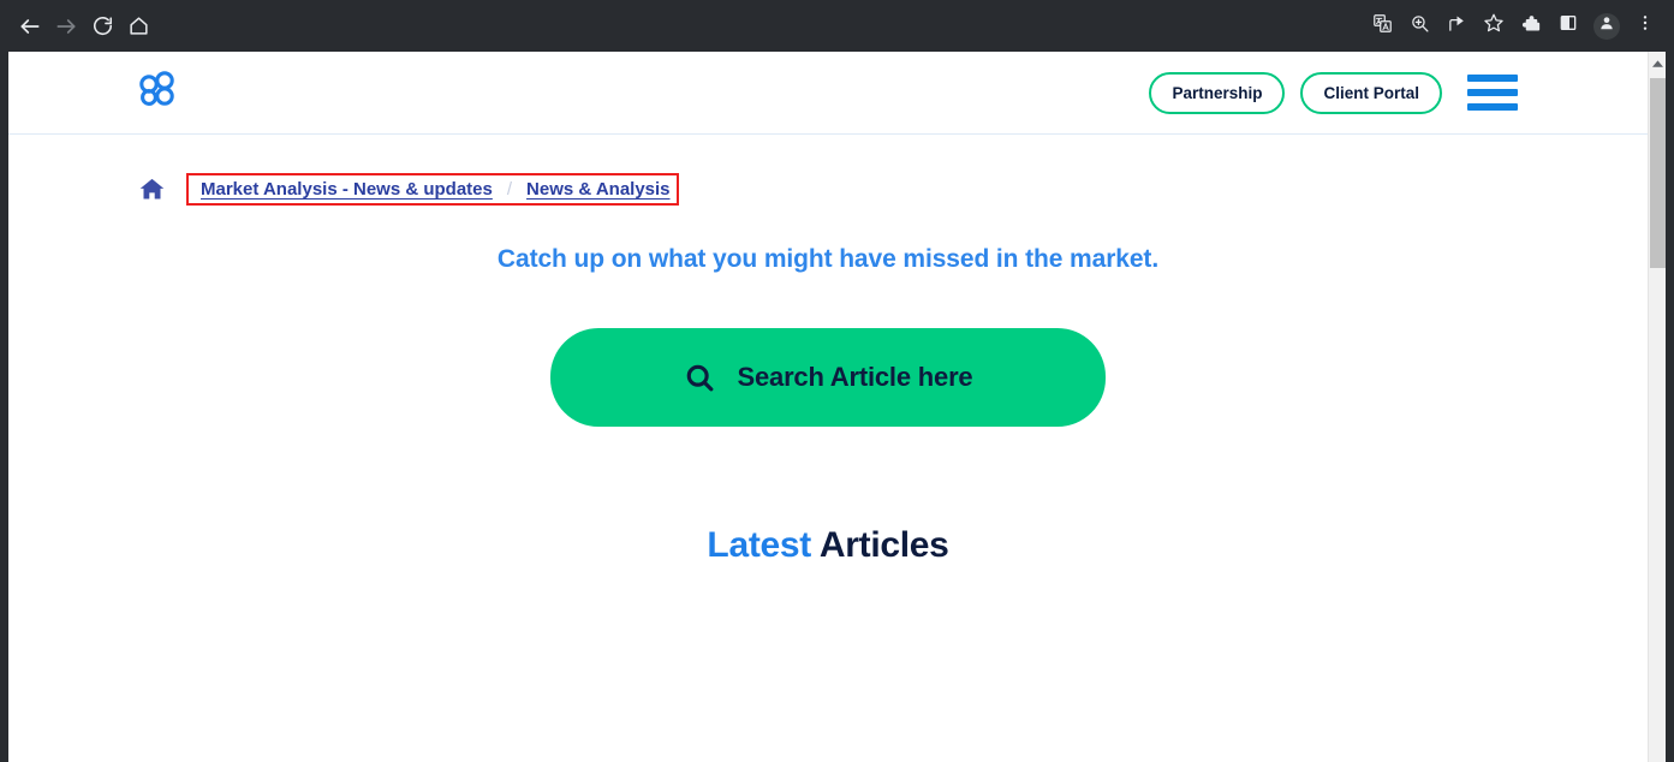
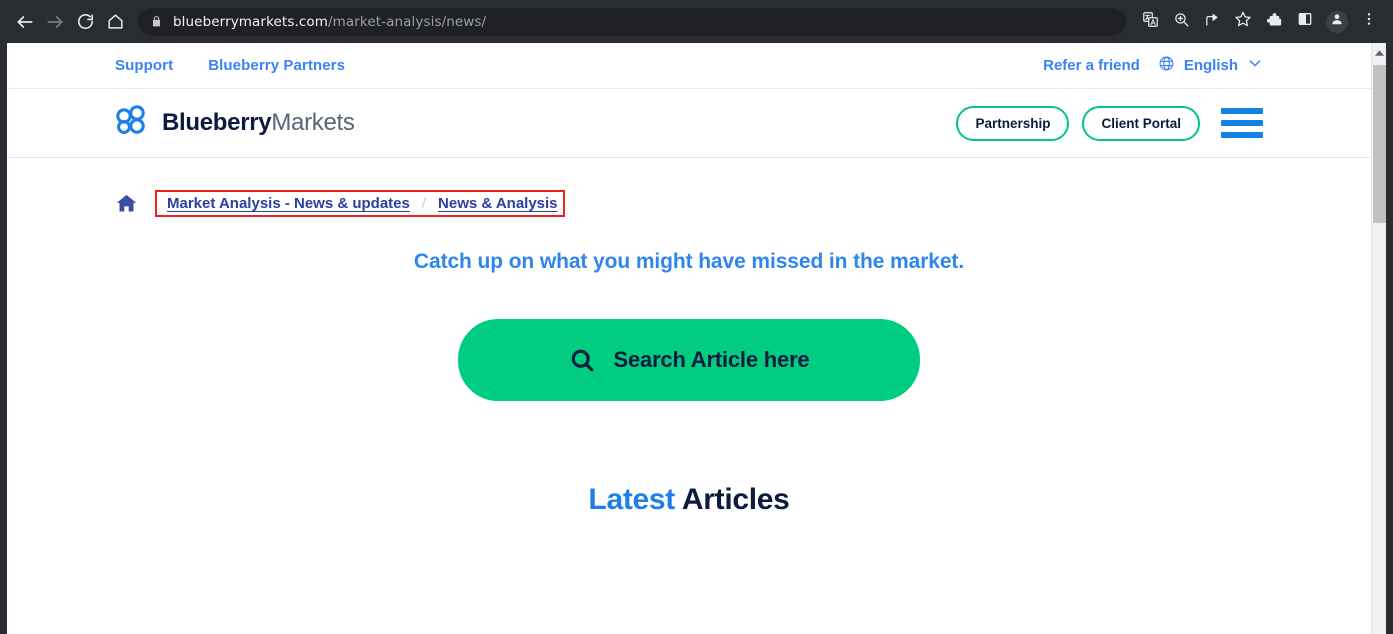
+ blueberrymarkets.com/market-analysis/news/
+ Support
+ Blueberry Partners
+ Refer a friend
+ English
+ BlueberryMarkets
  Partnership
  Client Portal
  Market Analysis - News & updates
  /
  News & Analysis
  Catch up on what you might have missed in the market.
  Search Article here
  Latest Articles
